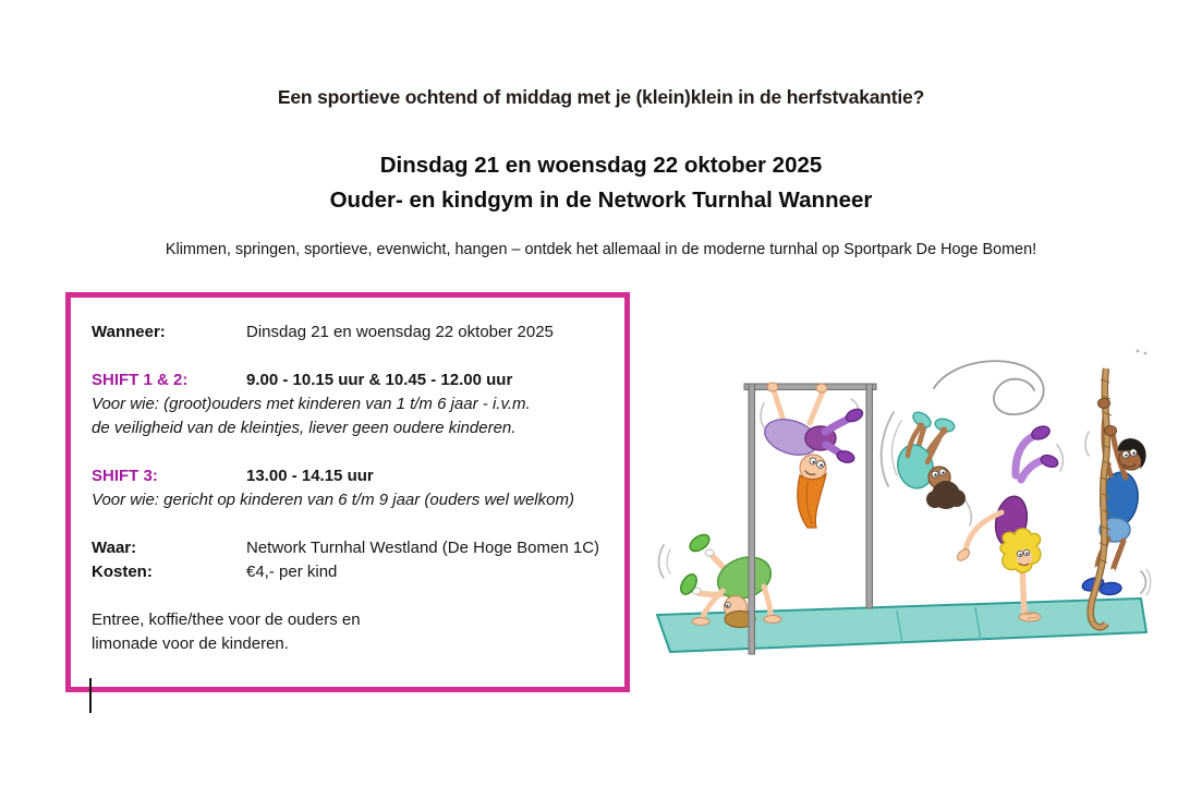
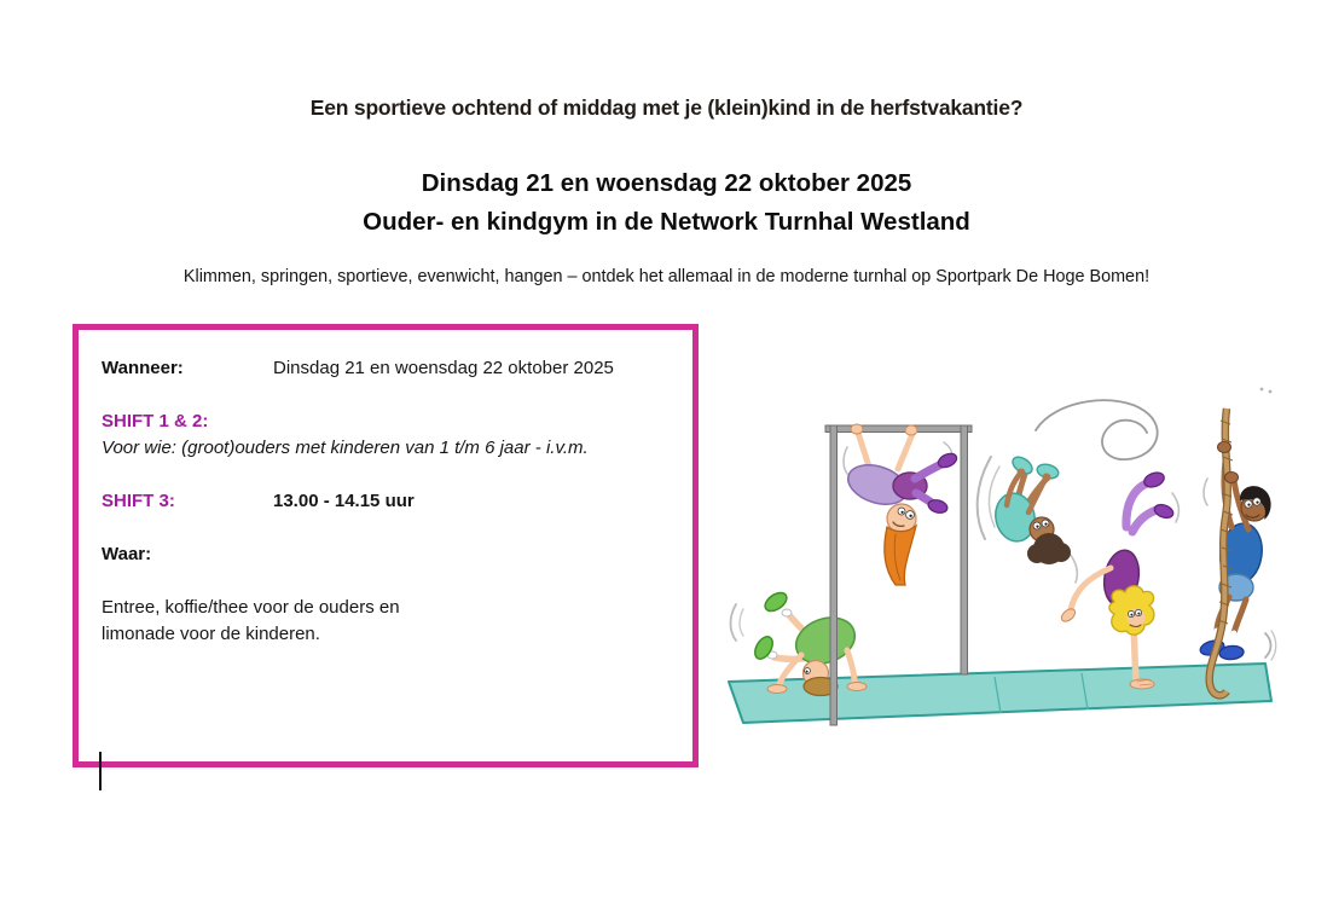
- Een sportieve ochtend of middag met je (klein)klein in de herfstvakantie?
+ Een sportieve ochtend of middag met je (klein)kind in de herfstvakantie?
  Dinsdag 21 en woensdag 22 oktober 2025
- Ouder- en kindgym in de Network Turnhal Wanneer
+ Ouder- en kindgym in de Network Turnhal Westland
  Klimmen, springen, sportieve, evenwicht, hangen – ontdek het allemaal in de moderne turnhal op Sportpark De Hoge Bomen!
  Wanneer:
  Dinsdag 21 en woensdag 22 oktober 2025
  SHIFT 1 & 2:
- 9.00 - 10.15 uur & 10.45 - 12.00 uur
  Voor wie: (groot)ouders met kinderen van 1 t/m 6 jaar - i.v.m.
- de veiligheid van de kleintjes, liever geen oudere kinderen.
  SHIFT 3:
  13.00 - 14.15 uur
- Voor wie: gericht op kinderen van 6 t/m 9 jaar (ouders wel welkom)
  Waar:
- Network Turnhal Westland (De Hoge Bomen 1C)
- Kosten:
- €4,- per kind
  Entree, koffie/thee voor de ouders en
  limonade voor de kinderen.
